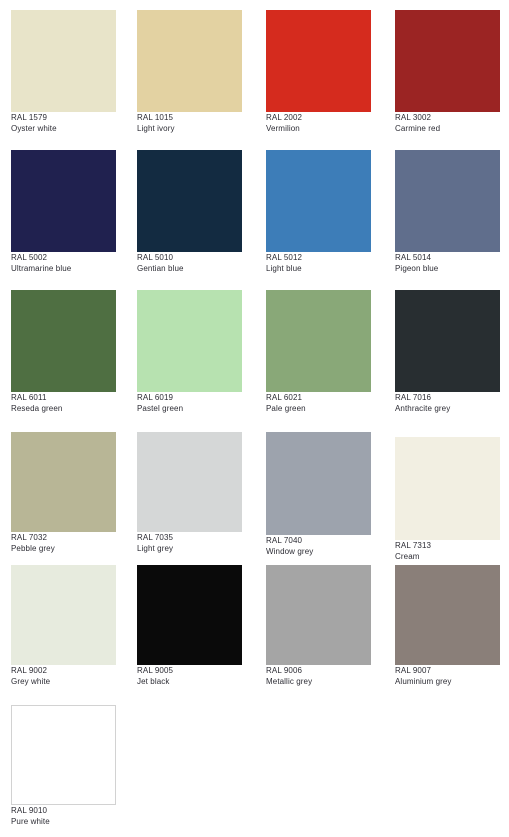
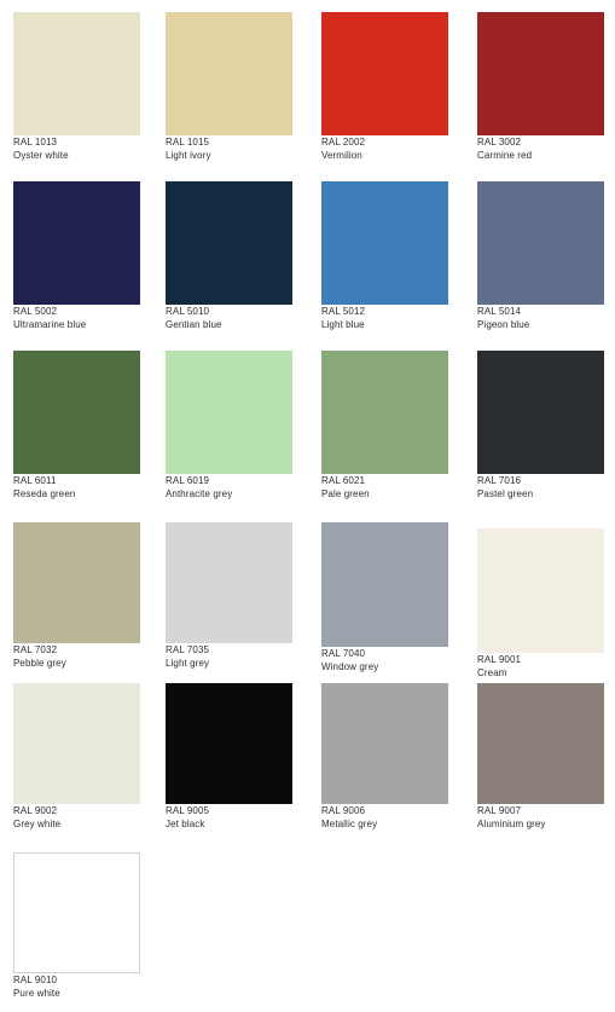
- RAL 1579
+ RAL 1013
  Oyster white
  RAL 1015
  Light ivory
  RAL 2002
  Vermilion
  RAL 3002
  Carmine red
  RAL 5002
  Ultramarine blue
  RAL 5010
  Gentian blue
  RAL 5012
  Light blue
  RAL 5014
  Pigeon blue
  RAL 6011
  Reseda green
  RAL 6019
- Pastel green
+ Anthracite grey
  RAL 6021
  Pale green
  RAL 7016
- Anthracite grey
+ Pastel green
  RAL 7032
  Pebble grey
  RAL 7035
  Light grey
  RAL 7040
  Window grey
- RAL 7313
+ RAL 9001
  Cream
  RAL 9002
  Grey white
  RAL 9005
  Jet black
  RAL 9006
  Metallic grey
  RAL 9007
  Aluminium grey
  RAL 9010
  Pure white
